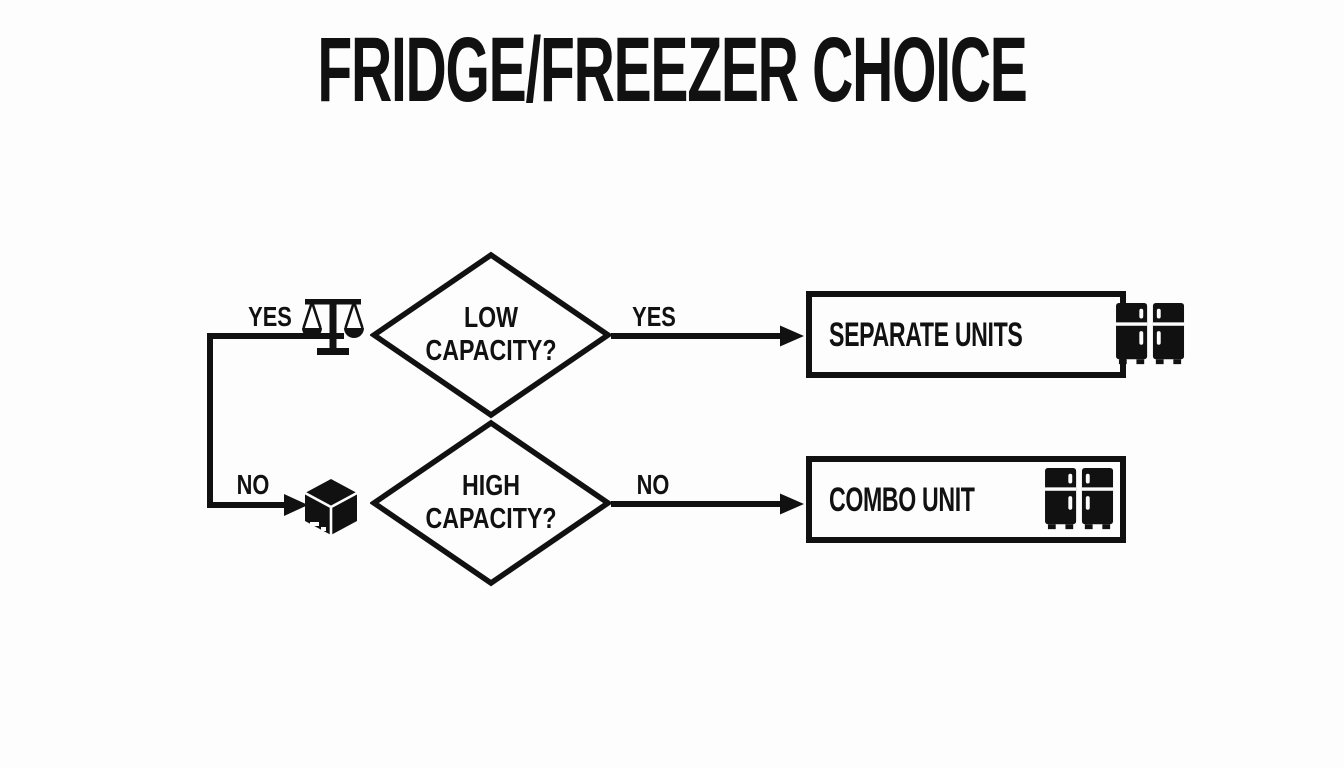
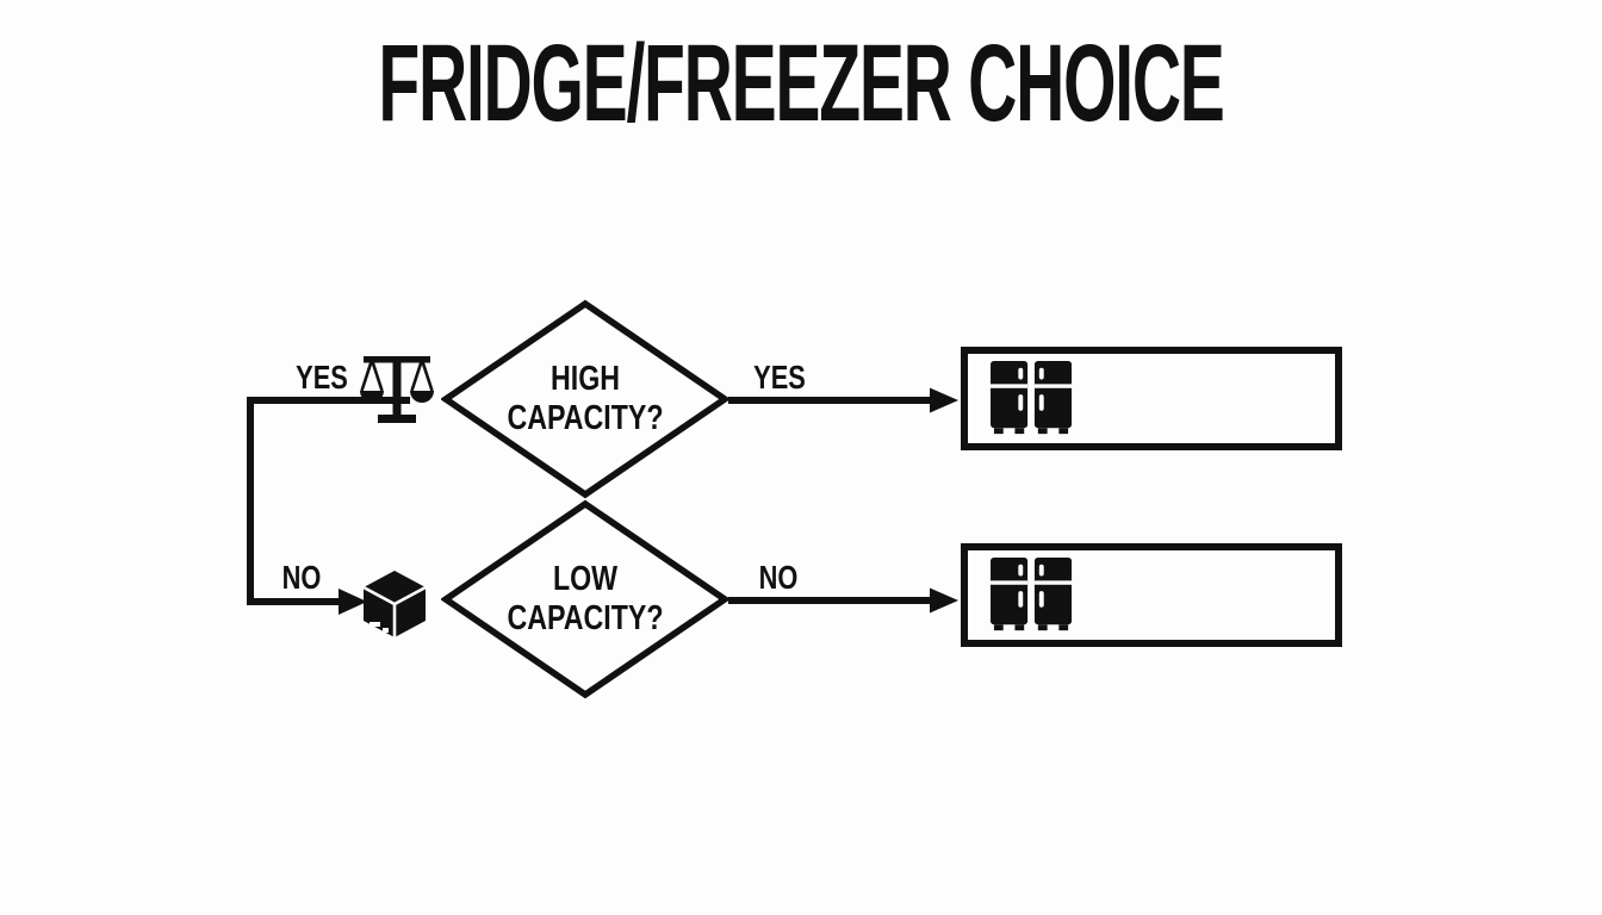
  FRIDGE/FREEZER CHOICE
  YES
  NO
  YES
  NO
- LOW
+ HIGH
  CAPACITY?
- HIGH
+ LOW
  CAPACITY?
- SEPARATE UNITS
- COMBO UNIT
